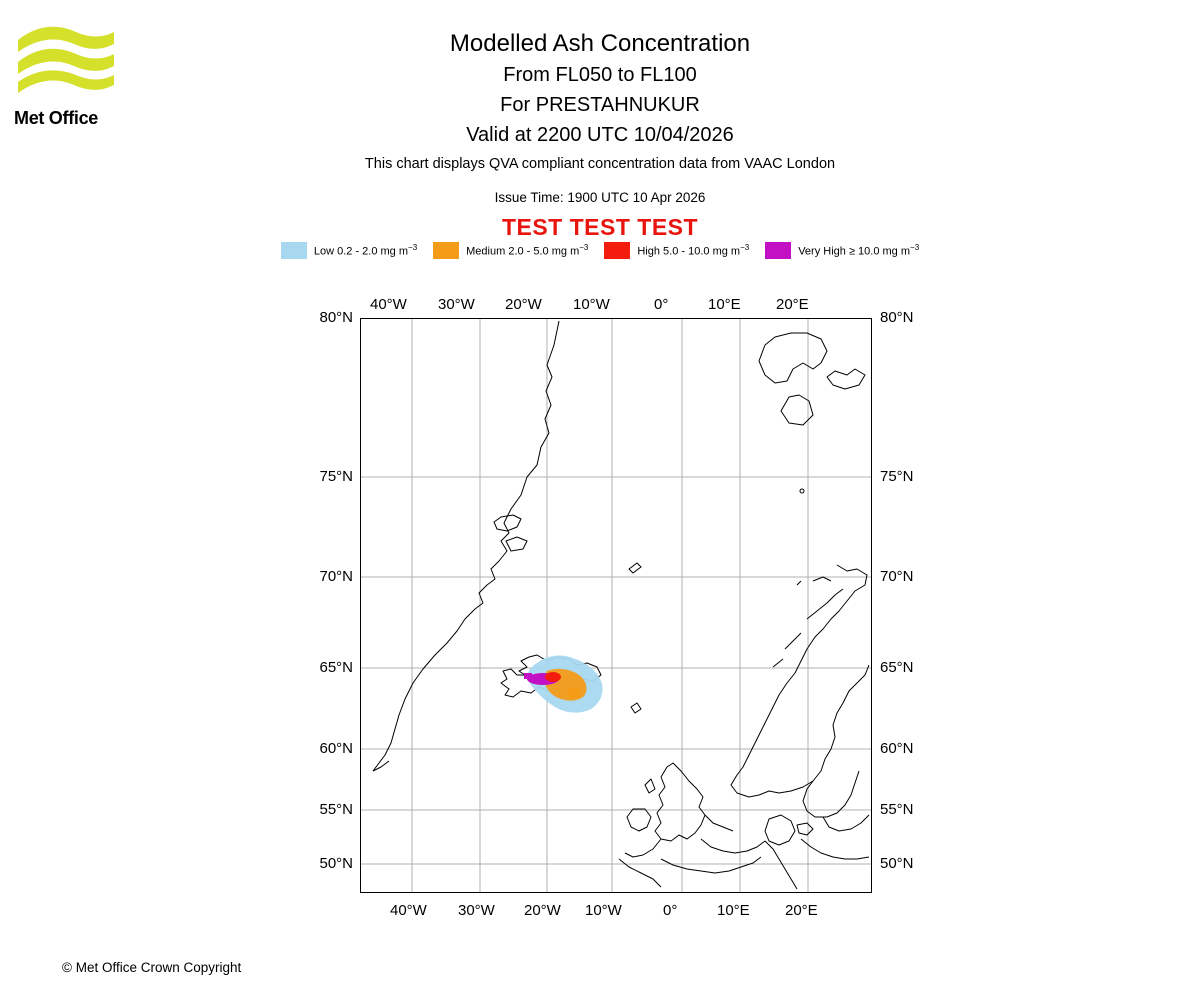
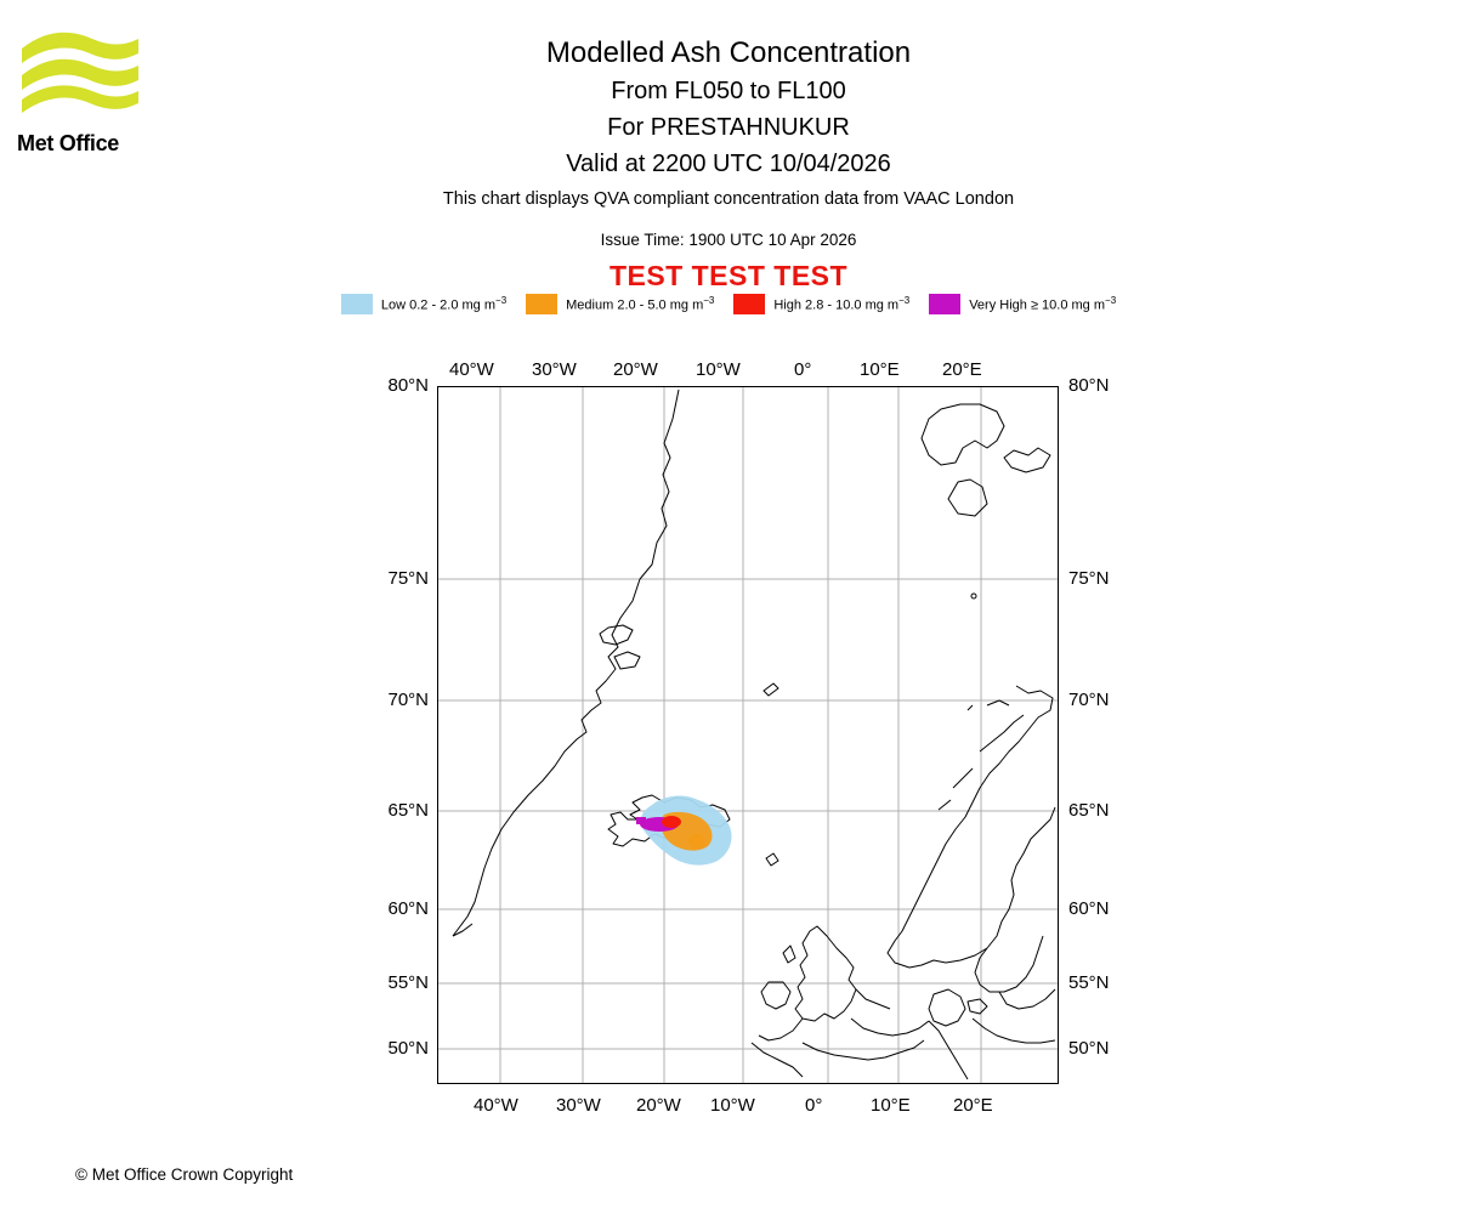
  Met Office
  Modelled Ash Concentration
  From FL050 to FL100
  For PRESTAHNUKUR
  Valid at 2200 UTC 10/04/2026
  This chart displays QVA compliant concentration data from VAAC London
  Issue Time: 1900 UTC 10 Apr 2026
  TEST TEST TEST
  Low 0.2 - 2.0 mg m−3
  Medium 2.0 - 5.0 mg m−3
- High 5.0 - 10.0 mg m−3
+ High 2.8 - 10.0 mg m−3
  Very High ≥ 10.0 mg m−3
  40°W
  30°W
  20°W
  10°W
  0°
  10°E
  20°E
  40°W
  30°W
  20°W
  10°W
  0°
  10°E
  20°E
  80°N
  75°N
  70°N
  65°N
  60°N
  55°N
  50°N
  80°N
  75°N
  70°N
  65°N
  60°N
  55°N
  50°N
  © Met Office Crown Copyright
